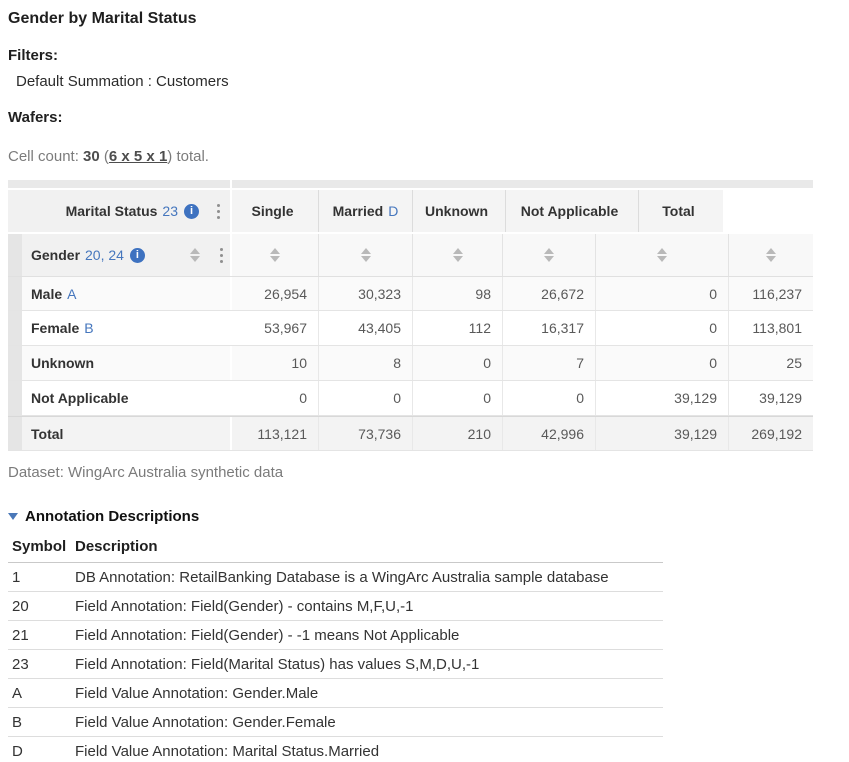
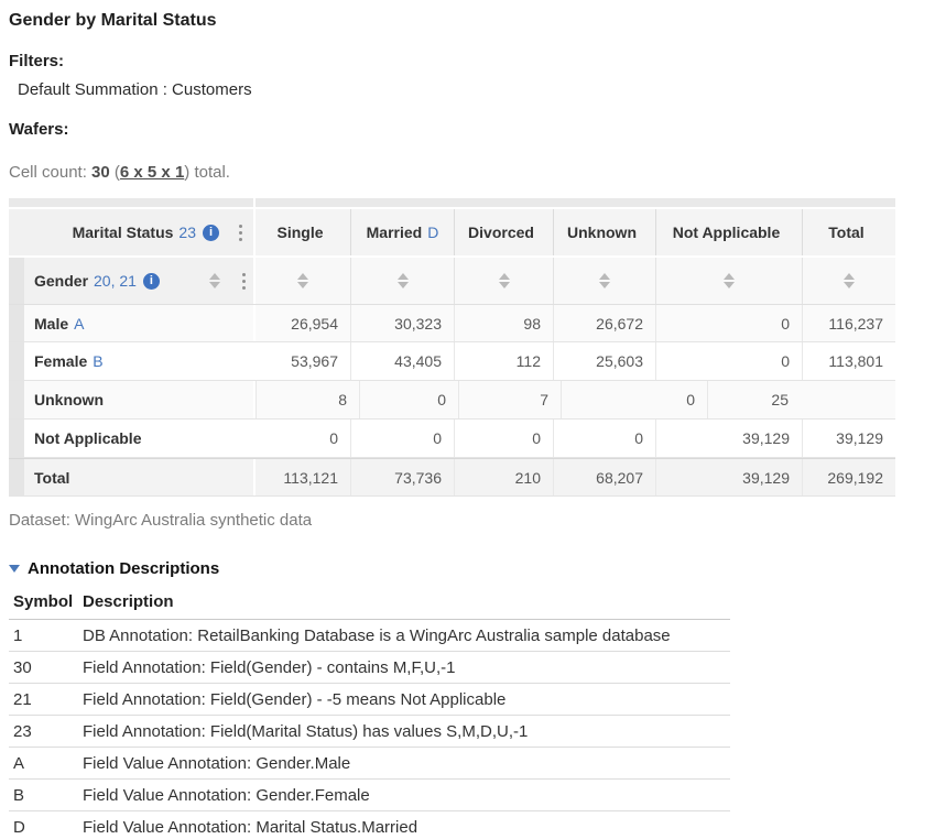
  Gender by Marital Status
  Filters:
  Default Summation : Customers
  Wafers:
  Cell count: 30 (6 x 5 x 1) total.
  Marital Status
  23
  Single
  Married
  D
+ Divorced
  Unknown
  Not Applicable
  Total
  Gender
- 20, 24
+ 20, 21
  Male
  A
  26,954
  30,323
  98
  26,672
  0
  116,237
  Female
  B
  53,967
  43,405
  112
- 16,317
+ 25,603
  0
  113,801
  Unknown
- 10
  8
  0
  7
  0
  25
  Not Applicable
  0
  0
  0
  0
  39,129
  39,129
  Total
  113,121
  73,736
  210
- 42,996
+ 68,207
  39,129
  269,192
  Dataset: WingArc Australia synthetic data
  Annotation Descriptions
  Symbol
  Description
  1
  DB Annotation: RetailBanking Database is a WingArc Australia sample database
- 20
+ 30
  Field Annotation: Field(Gender) - contains M,F,U,-1
  21
- Field Annotation: Field(Gender) - -1 means Not Applicable
+ Field Annotation: Field(Gender) - -5 means Not Applicable
  23
  Field Annotation: Field(Marital Status) has values S,M,D,U,-1
  A
  Field Value Annotation: Gender.Male
  B
  Field Value Annotation: Gender.Female
  D
  Field Value Annotation: Marital Status.Married
